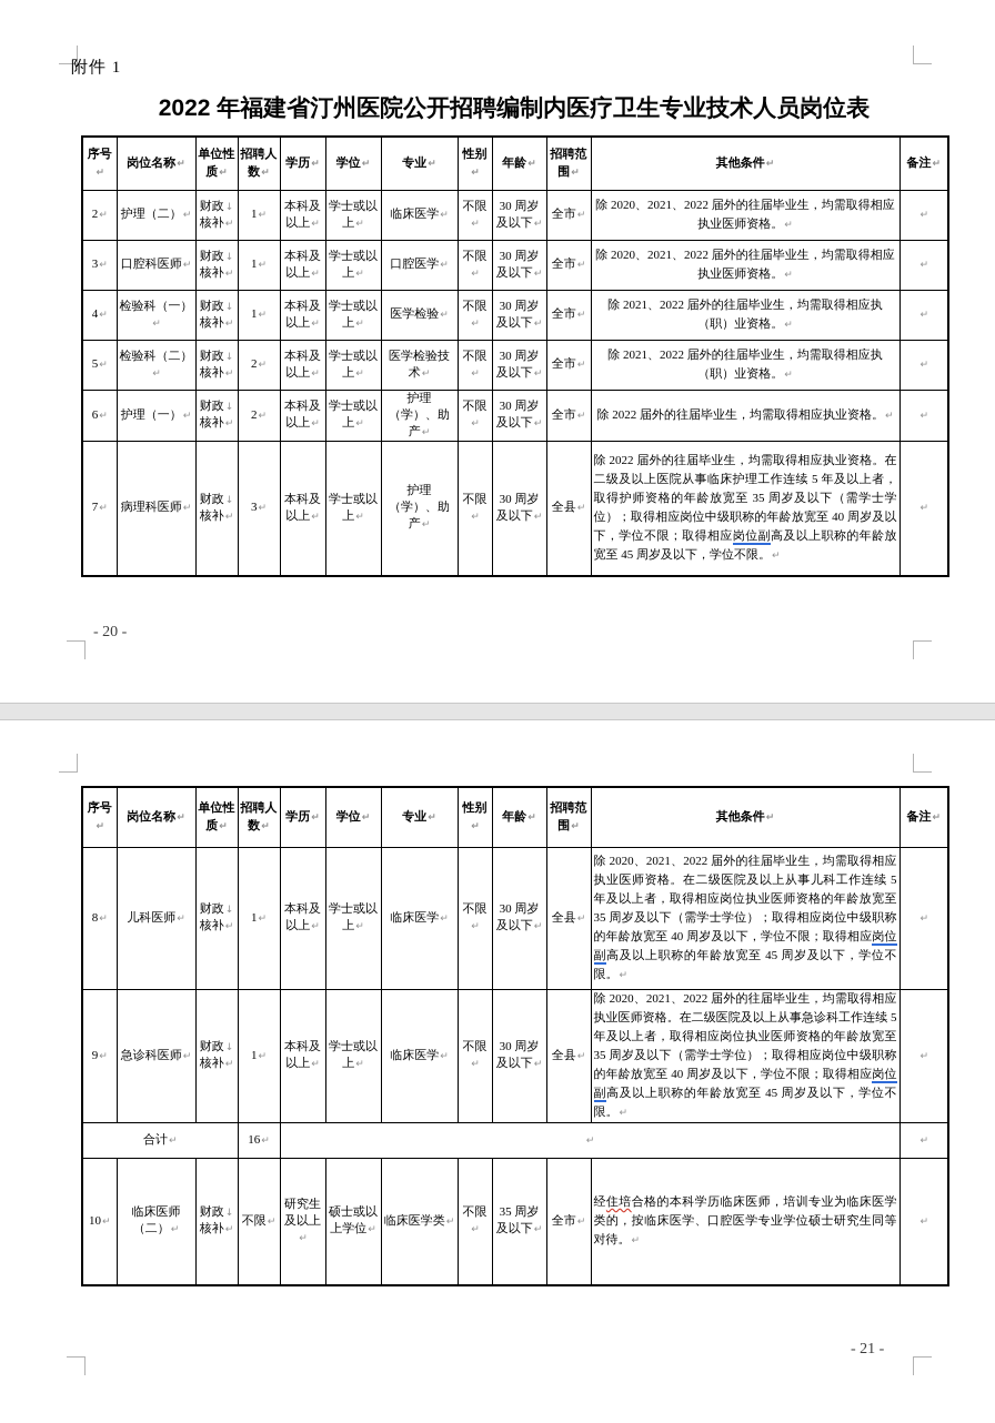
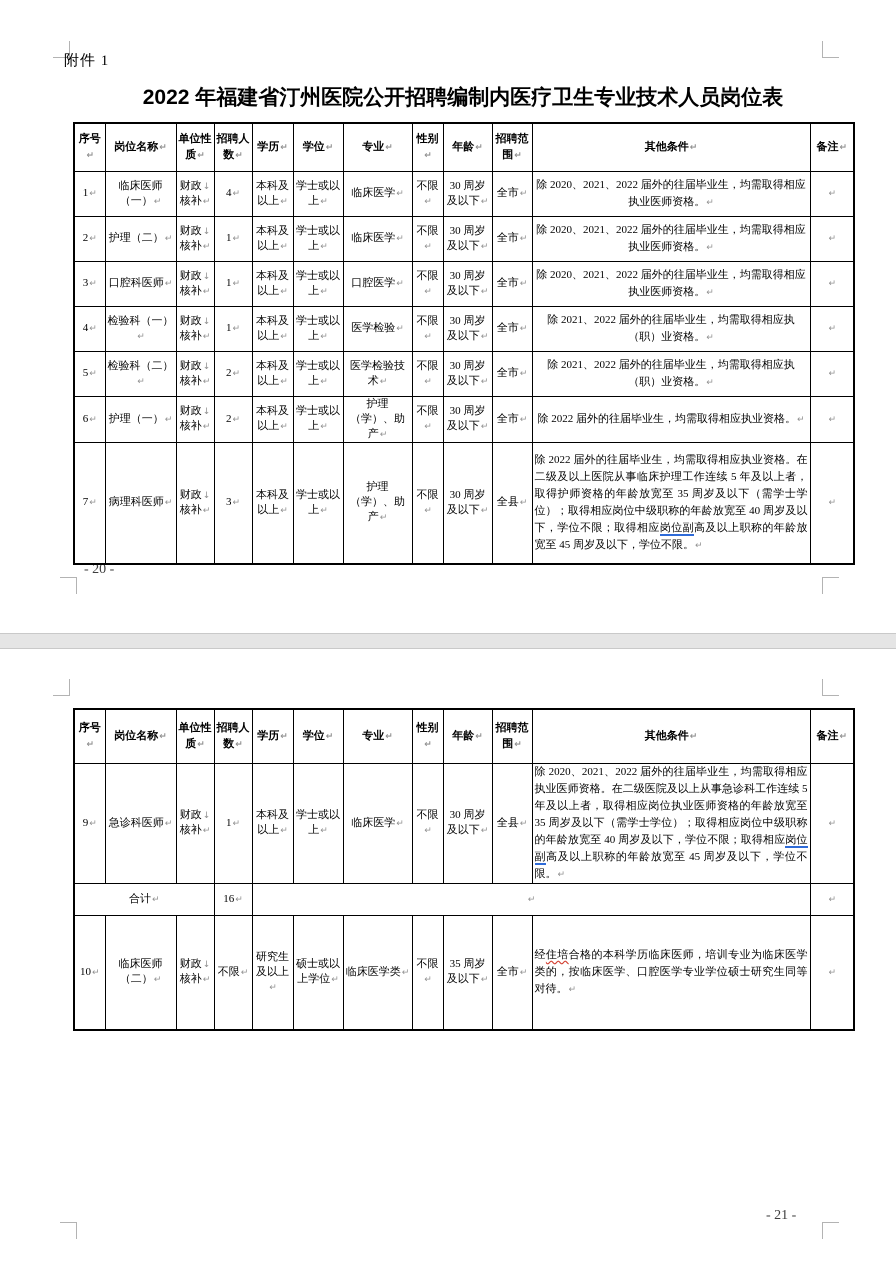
  附件 1
  2022 年福建省汀州医院公开招聘编制内医疗卫生专业技术人员岗位表
  - 20 -
  - 21 -
  序号↵	岗位名称↵	单位性质↵	招聘人数↵	学历↵	学位↵	专业↵	性别↵	年龄↵	招聘范围↵	其他条件↵	备注↵
+ 1↵	临床医师（一）↵	财政↓核补↵	4↵	本科及以上↵	学士或以上↵	临床医学↵	不限↵	30 周岁及以下↵	全市↵	除 2020、2021、2022 届外的往届毕业生，均需取得相应执业医师资格。↵	↵
  2↵	护理（二）↵	财政↓核补↵	1↵	本科及以上↵	学士或以上↵	临床医学↵	不限↵	30 周岁及以下↵	全市↵	除 2020、2021、2022 届外的往届毕业生，均需取得相应执业医师资格。↵	↵
  3↵	口腔科医师↵	财政↓核补↵	1↵	本科及以上↵	学士或以上↵	口腔医学↵	不限↵	30 周岁及以下↵	全市↵	除 2020、2021、2022 届外的往届毕业生，均需取得相应执业医师资格。↵	↵
  4↵	检验科（一）↵	财政↓核补↵	1↵	本科及以上↵	学士或以上↵	医学检验↵	不限↵	30 周岁及以下↵	全市↵	除 2021、2022 届外的往届毕业生，均需取得相应执（职）业资格。↵	↵
  5↵	检验科（二）↵	财政↓核补↵	2↵	本科及以上↵	学士或以上↵	医学检验技术↵	不限↵	30 周岁及以下↵	全市↵	除 2021、2022 届外的往届毕业生，均需取得相应执（职）业资格。↵	↵
  6↵	护理（一）↵	财政↓核补↵	2↵	本科及以上↵	学士或以上↵	护理（学）、助产↵	不限↵	30 周岁及以下↵	全市↵	除 2022 届外的往届毕业生，均需取得相应执业资格。↵	↵
  7↵	病理科医师↵	财政↓核补↵	3↵	本科及以上↵	学士或以上↵	护理（学）、助产↵	不限↵	30 周岁及以下↵	全县↵	除 2022 届外的往届毕业生，均需取得相应执业资格。在二级及以上医院从事临床护理工作连续 5 年及以上者，取得护师资格的年龄放宽至 35 周岁及以下（需学士学位）；取得相应岗位中级职称的年龄放宽至 40 周岁及以下，学位不限；取得相应岗位副高及以上职称的年龄放宽至 45 周岁及以下，学位不限。↵	↵
  序号↵	岗位名称↵	单位性质↵	招聘人数↵	学历↵	学位↵	专业↵	性别↵	年龄↵	招聘范围↵	其他条件↵	备注↵
- 8↵	儿科医师↵	财政↓核补↵	1↵	本科及以上↵	学士或以上↵	临床医学↵	不限↵	30 周岁及以下↵	全县↵	除 2020、2021、2022 届外的往届毕业生，均需取得相应执业医师资格。在二级医院及以上从事儿科工作连续 5 年及以上者，取得相应岗位执业医师资格的年龄放宽至 35 周岁及以下（需学士学位）；取得相应岗位中级职称的年龄放宽至 40 周岁及以下，学位不限；取得相应岗位副高及以上职称的年龄放宽至 45 周岁及以下，学位不限。↵	↵
  9↵	急诊科医师↵	财政↓核补↵	1↵	本科及以上↵	学士或以上↵	临床医学↵	不限↵	30 周岁及以下↵	全县↵	除 2020、2021、2022 届外的往届毕业生，均需取得相应执业医师资格。在二级医院及以上从事急诊科工作连续 5 年及以上者，取得相应岗位执业医师资格的年龄放宽至 35 周岁及以下（需学士学位）；取得相应岗位中级职称的年龄放宽至 40 周岁及以下，学位不限；取得相应岗位副高及以上职称的年龄放宽至 45 周岁及以下，学位不限。↵	↵
  合计↵	16↵	↵	↵
  10↵	临床医师（二）↵	财政↓核补↵	不限↵	研究生及以上↵	硕士或以上学位↵	临床医学类↵	不限↵	35 周岁及以下↵	全市↵	经住培合格的本科学历临床医师，培训专业为临床医学类的，按临床医学、口腔医学专业学位硕士研究生同等对待。↵	↵
